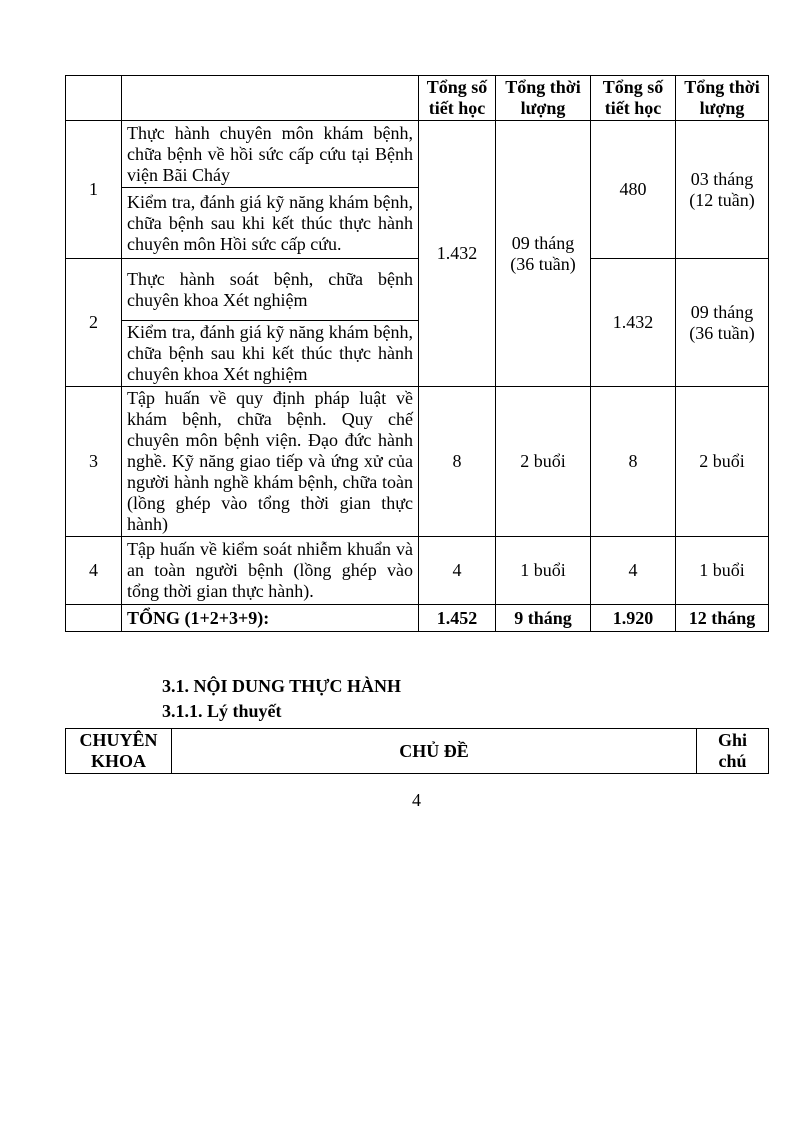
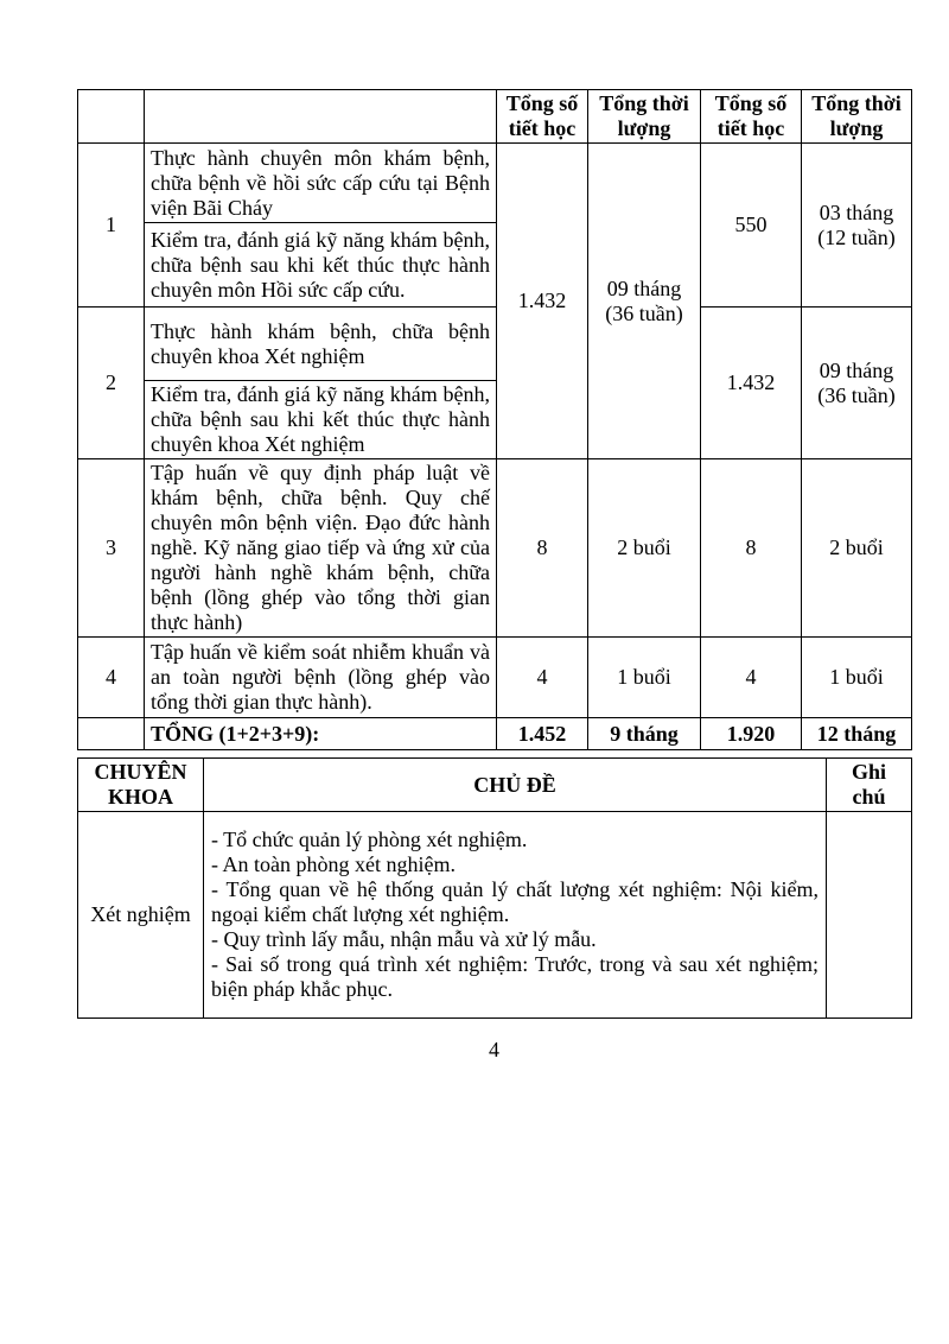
  		Tổng số tiết học	Tổng thời lượng	Tổng số tiết học	Tổng thời lượng
- 1	Thực hành chuyên môn khám bệnh, chữa bệnh về hồi sức cấp cứu tại Bệnh viện Bãi Cháy	1.432	09 tháng (36 tuần)	480	03 tháng (12 tuần)
+ 1	Thực hành chuyên môn khám bệnh, chữa bệnh về hồi sức cấp cứu tại Bệnh viện Bãi Cháy	1.432	09 tháng (36 tuần)	550	03 tháng (12 tuần)
  Kiểm tra, đánh giá kỹ năng khám bệnh, chữa bệnh sau khi kết thúc thực hành chuyên môn Hồi sức cấp cứu.
- 2	Thực hành soát bệnh, chữa bệnh chuyên khoa Xét nghiệm	1.432	09 tháng (36 tuần)
+ 2	Thực hành khám bệnh, chữa bệnh chuyên khoa Xét nghiệm	1.432	09 tháng (36 tuần)
  Kiểm tra, đánh giá kỹ năng khám bệnh, chữa bệnh sau khi kết thúc thực hành chuyên khoa Xét nghiệm
- 3	Tập huấn về quy định pháp luật về khám bệnh, chữa bệnh. Quy chế chuyên môn bệnh viện. Đạo đức hành nghề. Kỹ năng giao tiếp và ứng xử của người hành nghề khám bệnh, chữa toàn (lồng ghép vào tổng thời gian thực hành)	8	2 buổi	8	2 buổi
+ 3	Tập huấn về quy định pháp luật về khám bệnh, chữa bệnh. Quy chế chuyên môn bệnh viện. Đạo đức hành nghề. Kỹ năng giao tiếp và ứng xử của người hành nghề khám bệnh, chữa bệnh (lồng ghép vào tổng thời gian thực hành)	8	2 buổi	8	2 buổi
  4	Tập huấn về kiểm soát nhiễm khuẩn và an toàn người bệnh (lồng ghép vào tổng thời gian thực hành).	4	1 buổi	4	1 buổi
  	TỔNG (1+2+3+9):	1.452	9 tháng	1.920	12 tháng
- 3.1. NỘI DUNG THỰC HÀNH
- 3.1.1. Lý thuyết
  CHUYÊN KHOA	CHỦ ĐỀ	Ghi chú
+ Xét nghiệm	- Tổ chức quản lý phòng xét nghiệm. - An toàn phòng xét nghiệm. - Tổng quan về hệ thống quản lý chất lượng xét nghiệm: Nội kiểm, ngoại kiểm chất lượng xét nghiệm. - Quy trình lấy mẫu, nhận mẫu và xử lý mẫu. - Sai số trong quá trình xét nghiệm: Trước, trong và sau xét nghiệm; biện pháp khắc phục.
  4
